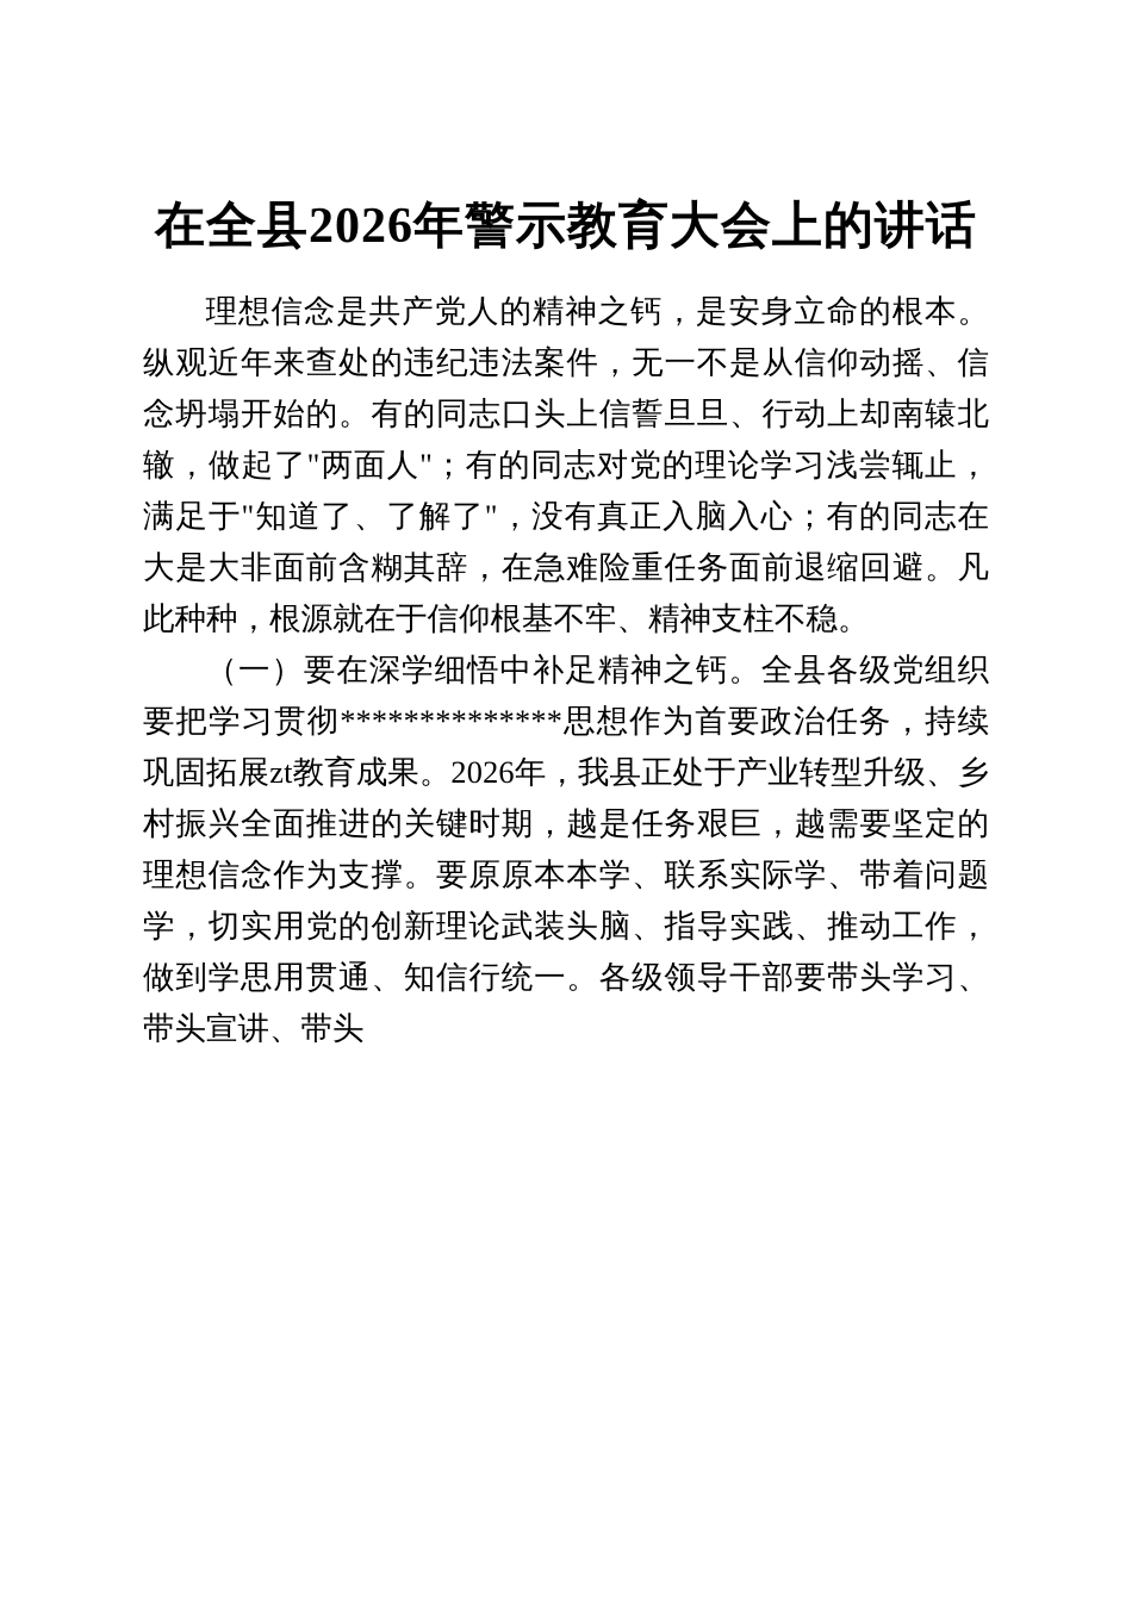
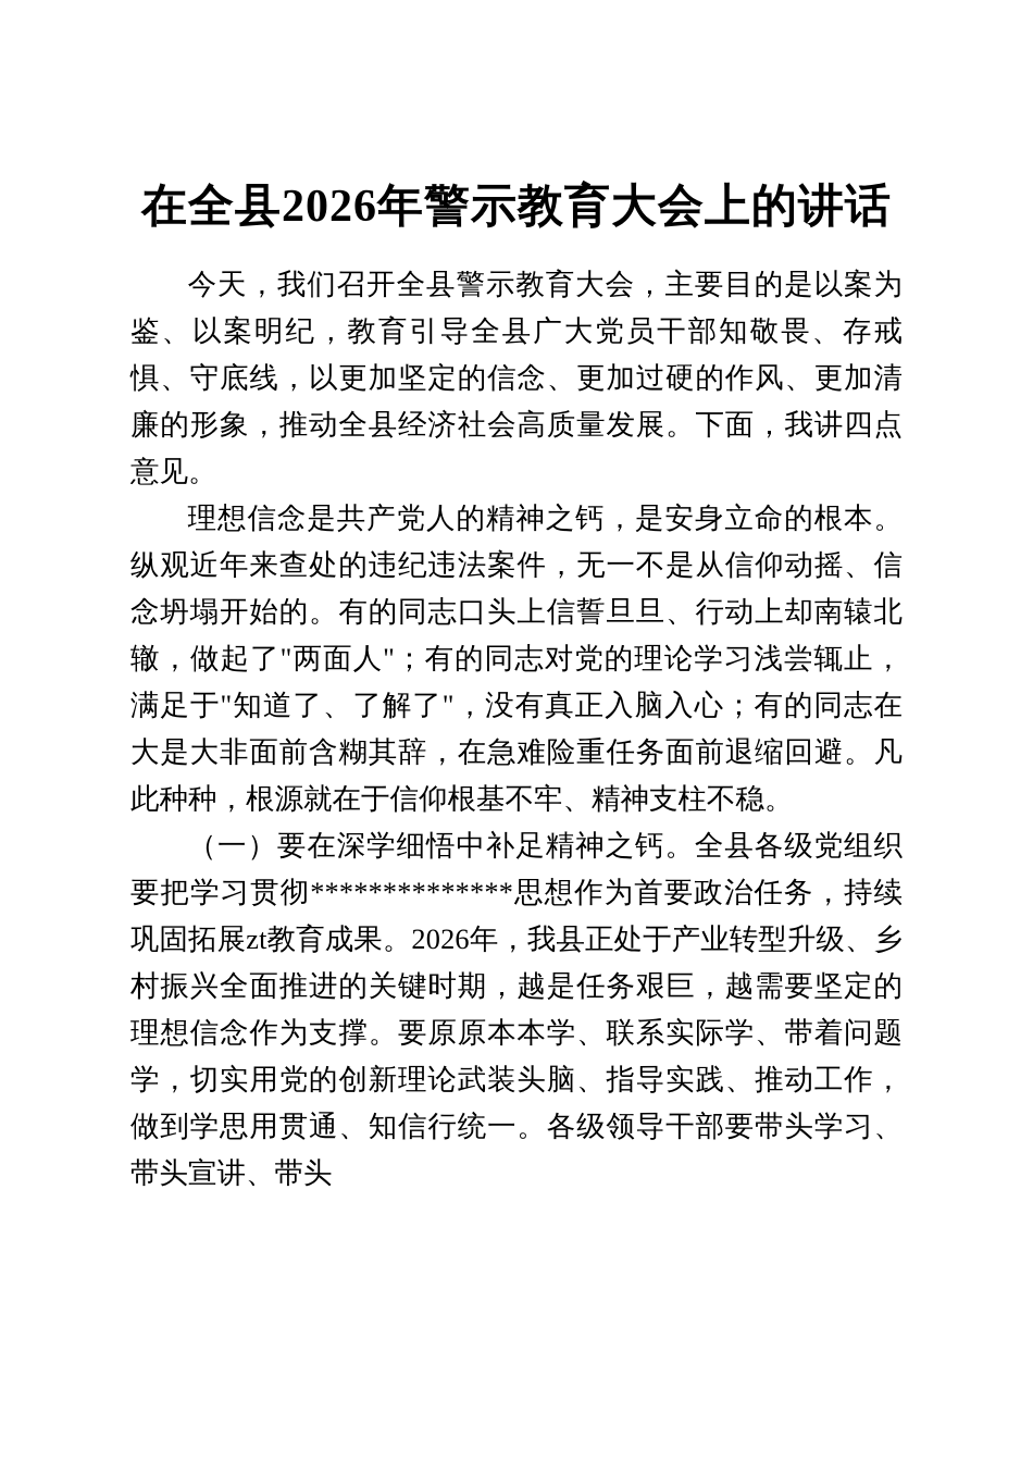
  在全县2026年警示教育大会上的讲话
+ 今天，我们召开全县警示教育大会，主要目的是以案为鉴、以案明纪，教育引导全县广大党员干部知敬畏、存戒惧、守底线，以更加坚定的信念、更加过硬的作风、更加清廉的形象，推动全县经济社会高质量发展。下面，我讲四点意见。
  理想信念是共产党人的精神之钙，是安身立命的根本。纵观近年来查处的违纪违法案件，无一不是从信仰动摇、信念坍塌开始的。有的同志口头上信誓旦旦、行动上却南辕北辙，做起了"两面人"；有的同志对党的理论学习浅尝辄止，满足于"知道了、了解了"，没有真正入脑入心；有的同志在大是大非面前含糊其辞，在急难险重任务面前退缩回避。凡此种种，根源就在于信仰根基不牢、精神支柱不稳。
  （一）要在深学细悟中补足精神之钙。全县各级党组织要把学习贯彻**************思想作为首要政治任务，持续巩固拓展zt教育成果。2026年，我县正处于产业转型升级、乡村振兴全面推进的关键时期，越是任务艰巨，越需要坚定的理想信念作为支撑。要原原本本学、联系实际学、带着问题学，切实用党的创新理论武装头脑、指导实践、推动工作，做到学思用贯通、知信行统一。各级领导干部要带头学习、带头宣讲、带头
